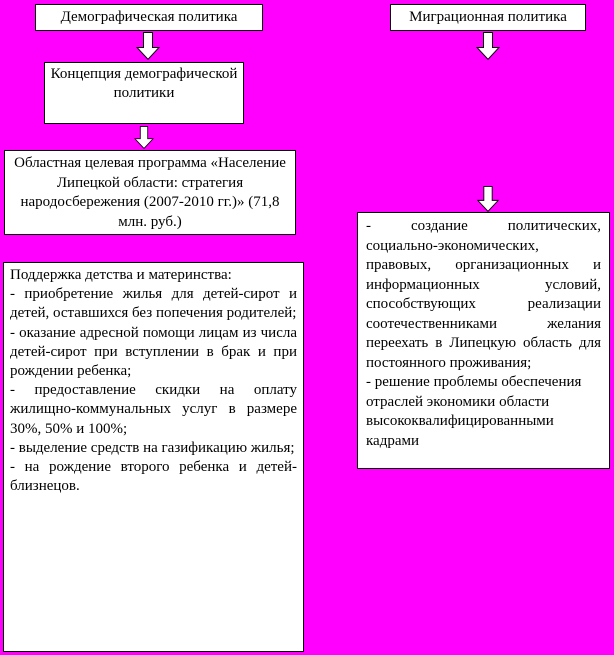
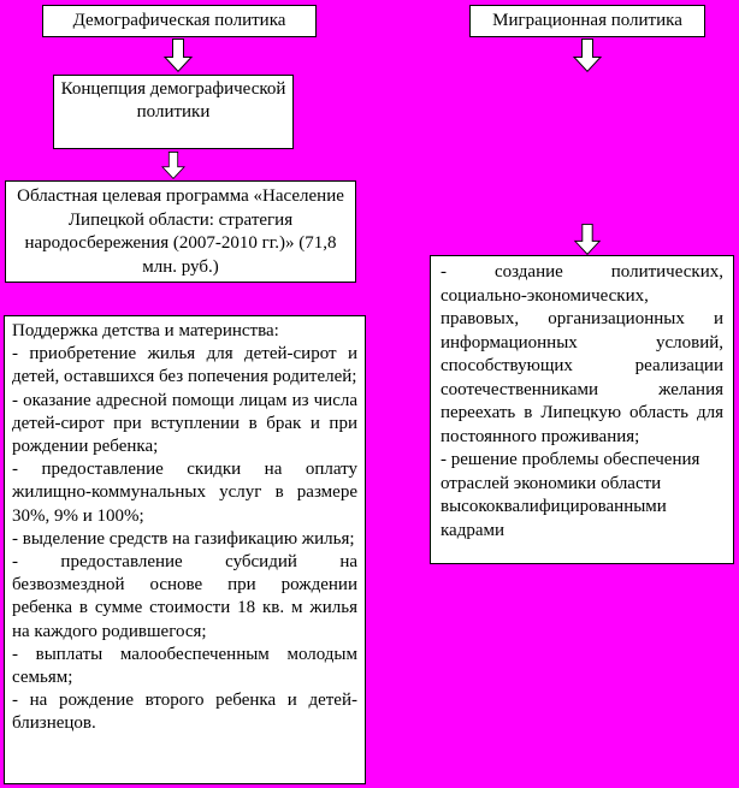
  Демографическая политика
  Концепция демографической политики
  Областная целевая программа «Население Липецкой области: стратегия народосбережения (2007-2010 гг.)» (71,8 млн. руб.)
  Поддержка детства и материнства:
  - приобретение жилья для детей-сирот и детей, оставшихся без попечения родителей;
  - оказание адресной помощи лицам из числа детей-сирот при вступлении в брак и при рождении ребенка;
- - предоставление скидки на оплату жилищно-коммунальных услуг в размере 30%, 50% и 100%;
+ - предоставление скидки на оплату жилищно-коммунальных услуг в размере 30%, 9% и 100%;
  - выделение средств на газификацию жилья;
+ - предоставление субсидий на безвозмездной основе при рождении ребенка в сумме стоимости 18 кв. м жилья на каждого родившегося;
+ - выплаты малообеспеченным молодым семьям;
  - на рождение второго ребенка и детей-близнецов.
  Миграционная политика
  - создание политических, социально-экономических, правовых, организационных и информационных условий, способствующих реализации соотечественниками желания переехать в Липецкую область для постоянного проживания;
  - решение проблемы обеспечения отраслей экономики области высококвалифицированными кадрами
